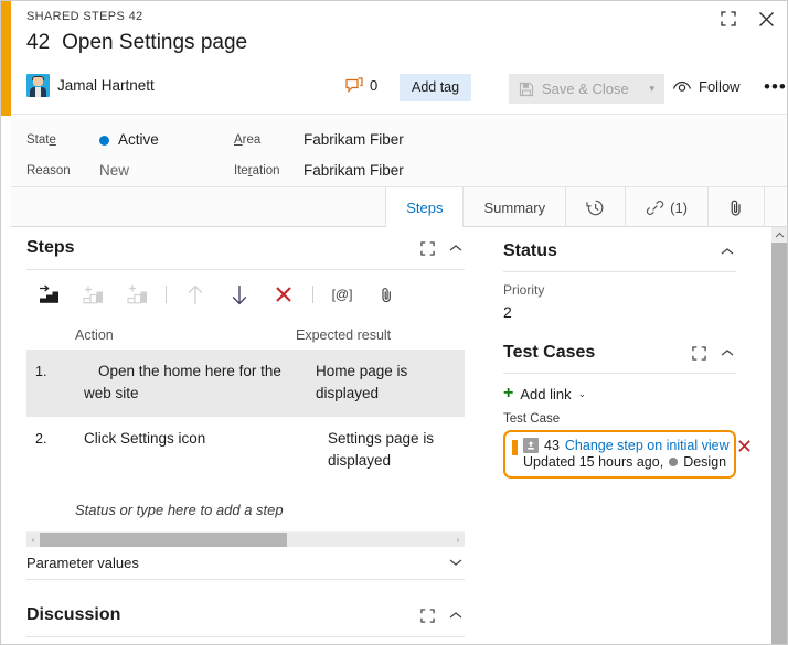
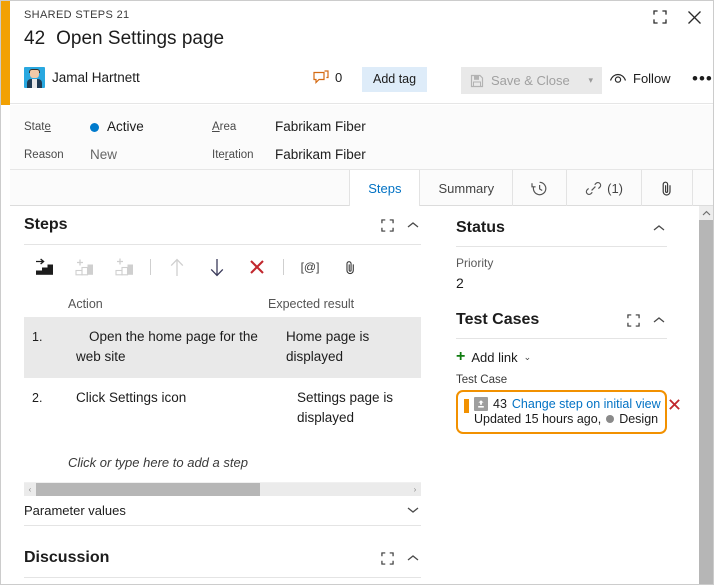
- SHARED STEPS 42
+ SHARED STEPS 21
  42
  Open Settings page
  Jamal Hartnett
  0
  Add tag
  Save & Close
  ▾
  Follow
  •••
  State
  Active
  Reason
  New
  Area
  Fabrikam Fiber
  Iteration
  Fabrikam Fiber
  Steps
  Summary
  (1)
  Steps
  [@]
  Action
  Expected result
  1.
- Open the home here for the web site
+ Open the home page for the web site
  Home page is displayed
  2.
  Click Settings icon
  Settings page is displayed
- Status or type here to add a step
+ Click or type here to add a step
  ‹
  ›
  Parameter values
  Discussion
  Status
  Priority
  2
  Test Cases
  +
  Add link
  ⌄
  Test Case
  43
  Change step on initial view
  Updated 15 hours ago,
  Design
